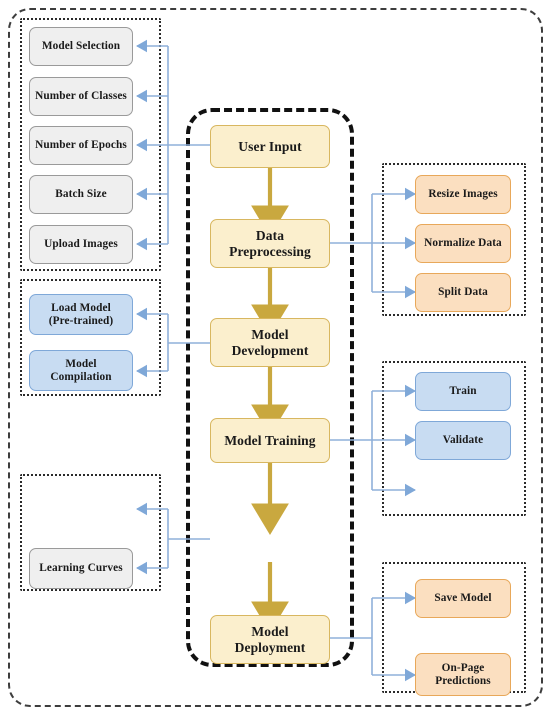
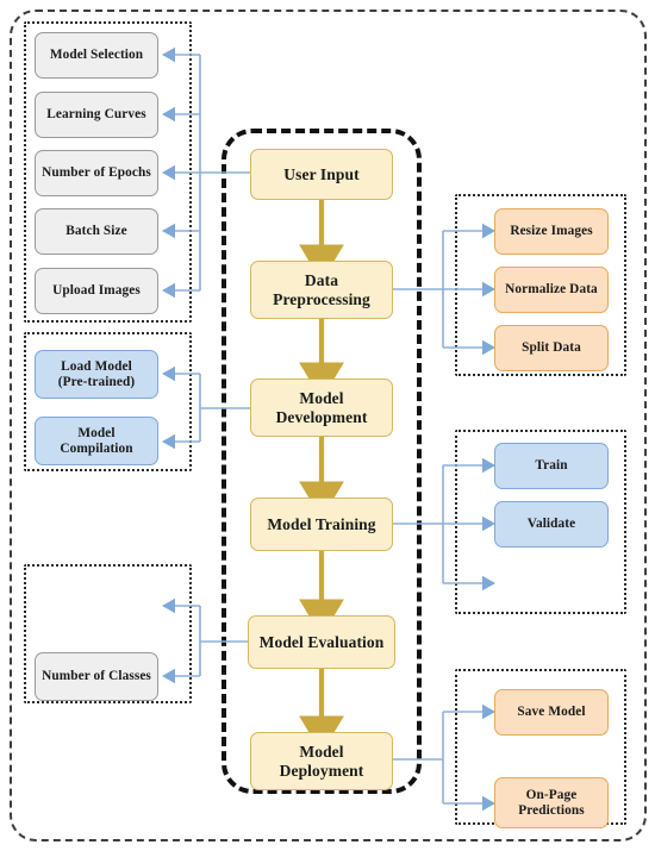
  User Input
  Data
  Preprocessing
  Model
  Development
  Model Training
+ Model Evaluation
  Model
  Deployment
  Model Selection
- Number of Classes
+ Learning Curves
  Number of Epochs
  Batch Size
  Upload Images
  Load Model
  (Pre-trained)
  Model
  Compilation
- Learning Curves
+ Number of Classes
  Resize Images
  Normalize Data
  Split Data
  Train
  Validate
  Save Model
  On-Page
  Predictions
